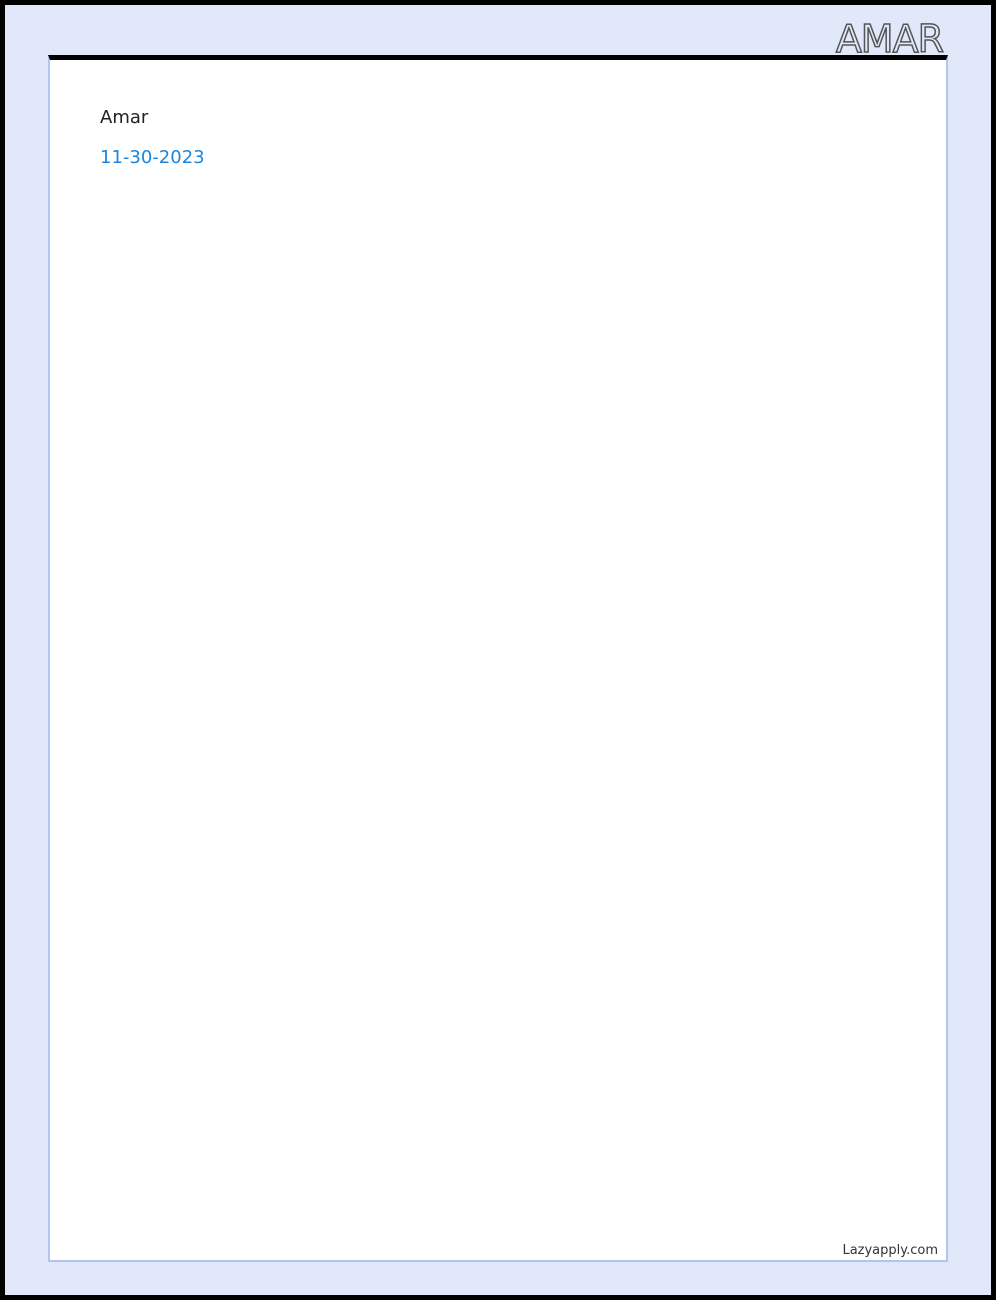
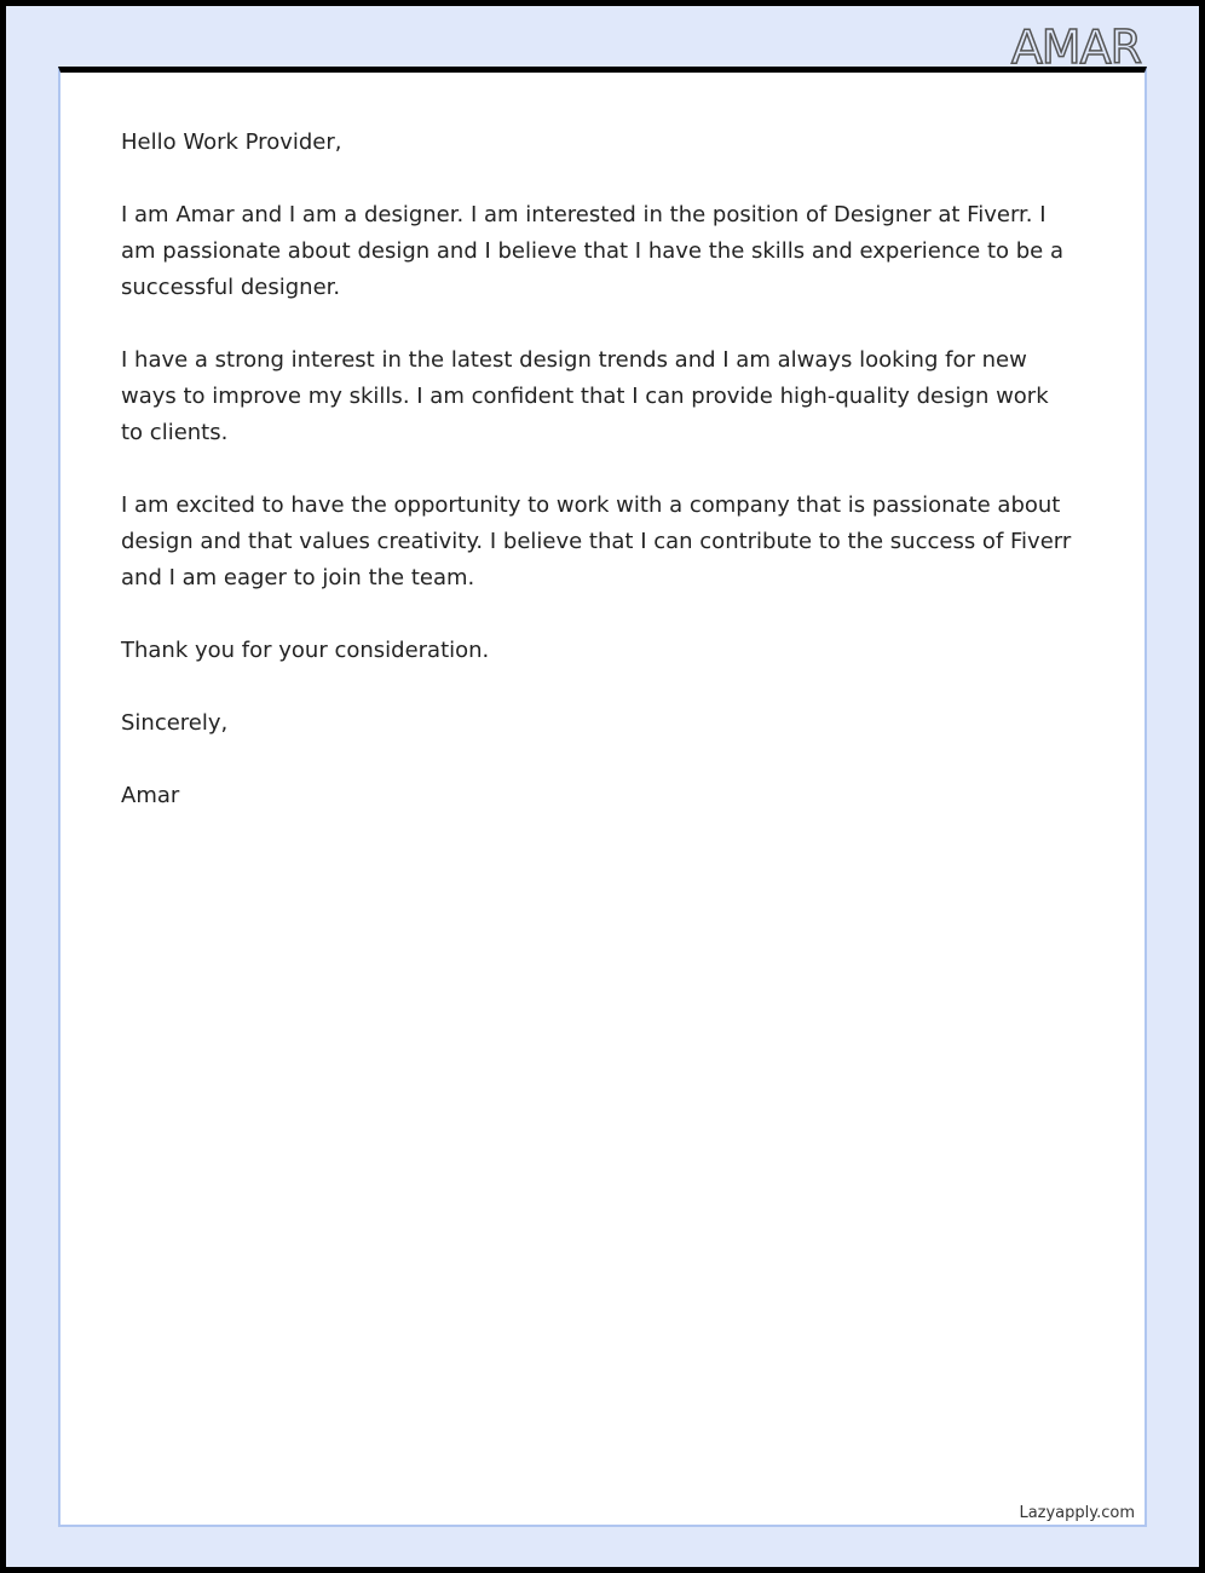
  AMAR
+ Hello Work Provider,
+ I am Amar and I am a designer. I am interested in the position of Designer at Fiverr. I am passionate about design and I believe that I have the skills and experience to be a successful designer.
+ I have a strong interest in the latest design trends and I am always looking for new ways to improve my skills. I am confident that I can provide high-quality design work to clients.
+ I am excited to have the opportunity to work with a company that is passionate about design and that values creativity. I believe that I can contribute to the success of Fiverr and I am eager to join the team.
+ Thank you for your consideration.
+ Sincerely,
  Amar
- 11-30-2023
  Lazyapply.com
